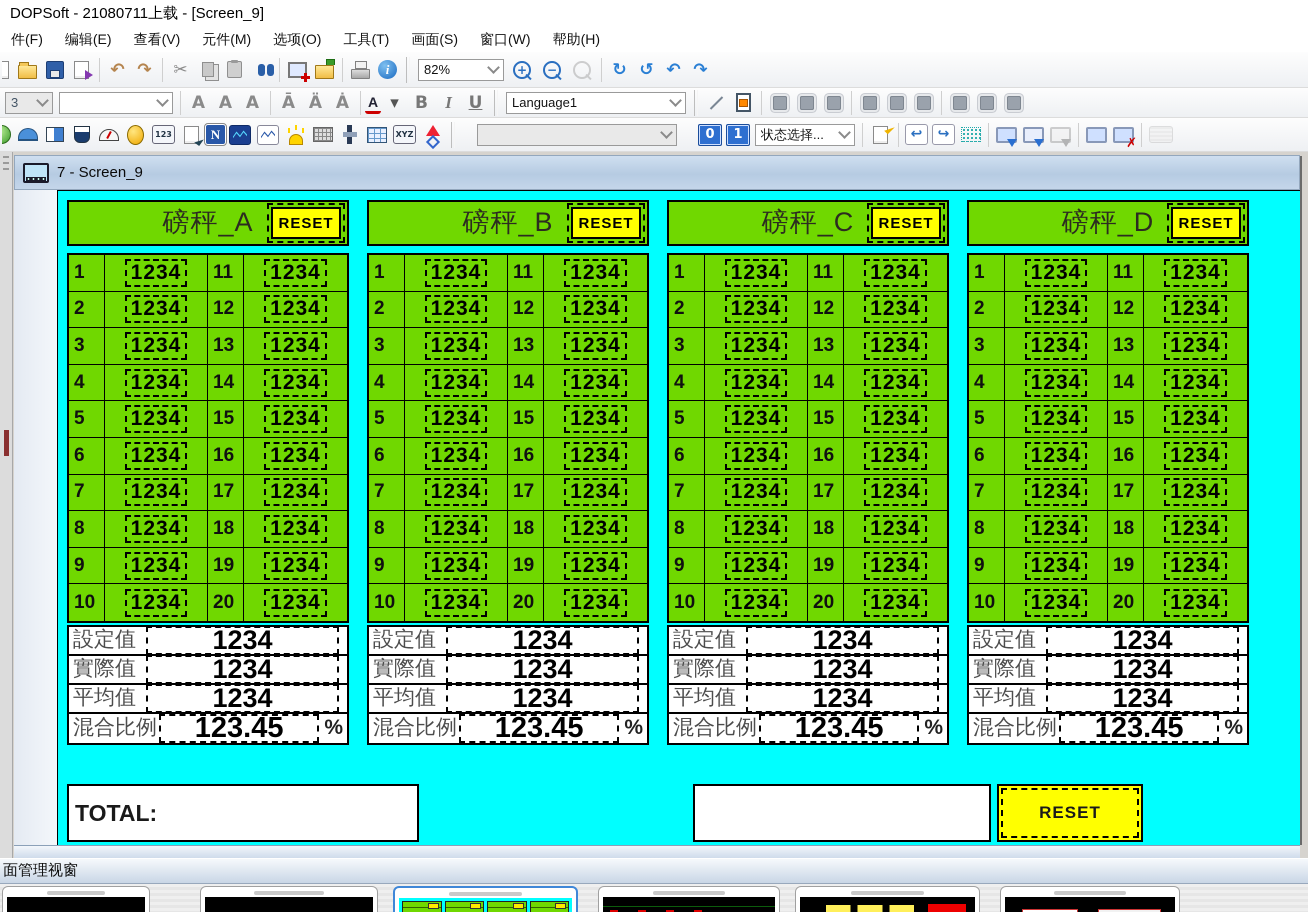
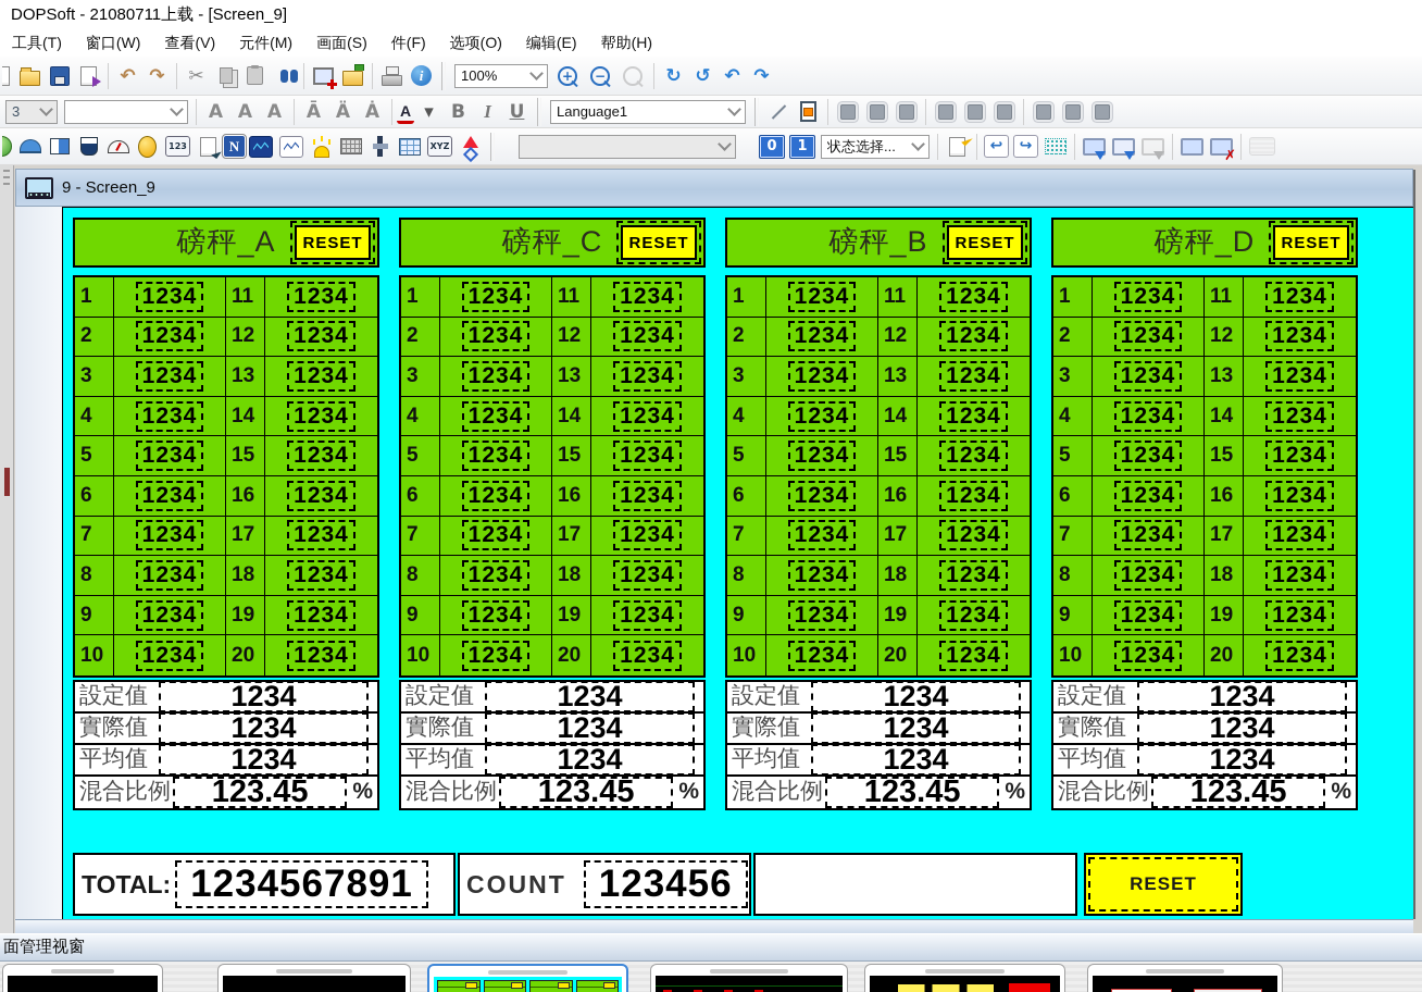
  DOPSoft - 21080711上载 - [Screen_9]
- 件(F)
+ 工具(T)
- 编辑(E)
+ 窗口(W)
  查看(V)
  元件(M)
- 选项(O)
+ 画面(S)
- 工具(T)
+ 件(F)
- 画面(S)
+ 选项(O)
- 窗口(W)
+ 编辑(E)
  帮助(H)
  ↶
  ↷
  ✂
  i
- 82%
+ 100%
  +
  −
  ↻
  ↺
  ↶
  ↷
  3
  A
  A
  A
  Ā
  Ä
  Ȧ
  A
  ▾
  B
  I
  U
  Language1
  123
  N
  XYZ
  0
  1
  状态选择...
  ↩
  ↪
- 7 - Screen_9
+ 9 - Screen_9
  TOTAL:
+ 1234567891
+ COUNT
+ 123456
  RESET
  磅秤_A
  RESET
  1
  1234
  11
  1234
  2
  1234
  12
  1234
  3
  1234
  13
  1234
  4
  1234
  14
  1234
  5
  1234
  15
  1234
  6
  1234
  16
  1234
  7
  1234
  17
  1234
  8
  1234
  18
  1234
  9
  1234
  19
  1234
  10
  1234
  20
  1234
  設定值
  1234
  實際值
  1234
  平均值
  1234
  混合比例
  123.45
  %
- 磅秤_B
+ 磅秤_C
  RESET
  1
  1234
  11
  1234
  2
  1234
  12
  1234
  3
  1234
  13
  1234
  4
  1234
  14
  1234
  5
  1234
  15
  1234
  6
  1234
  16
  1234
  7
  1234
  17
  1234
  8
  1234
  18
  1234
  9
  1234
  19
  1234
  10
  1234
  20
  1234
  設定值
  1234
  實際值
  1234
  平均值
  1234
  混合比例
  123.45
  %
- 磅秤_C
+ 磅秤_B
  RESET
  1
  1234
  11
  1234
  2
  1234
  12
  1234
  3
  1234
  13
  1234
  4
  1234
  14
  1234
  5
  1234
  15
  1234
  6
  1234
  16
  1234
  7
  1234
  17
  1234
  8
  1234
  18
  1234
  9
  1234
  19
  1234
  10
  1234
  20
  1234
  設定值
  1234
  實際值
  1234
  平均值
  1234
  混合比例
  123.45
  %
  磅秤_D
  RESET
  1
  1234
  11
  1234
  2
  1234
  12
  1234
  3
  1234
  13
  1234
  4
  1234
  14
  1234
  5
  1234
  15
  1234
  6
  1234
  16
  1234
  7
  1234
  17
  1234
  8
  1234
  18
  1234
  9
  1234
  19
  1234
  10
  1234
  20
  1234
  設定值
  1234
  實際值
  1234
  平均值
  1234
  混合比例
  123.45
  %
  面管理视窗
